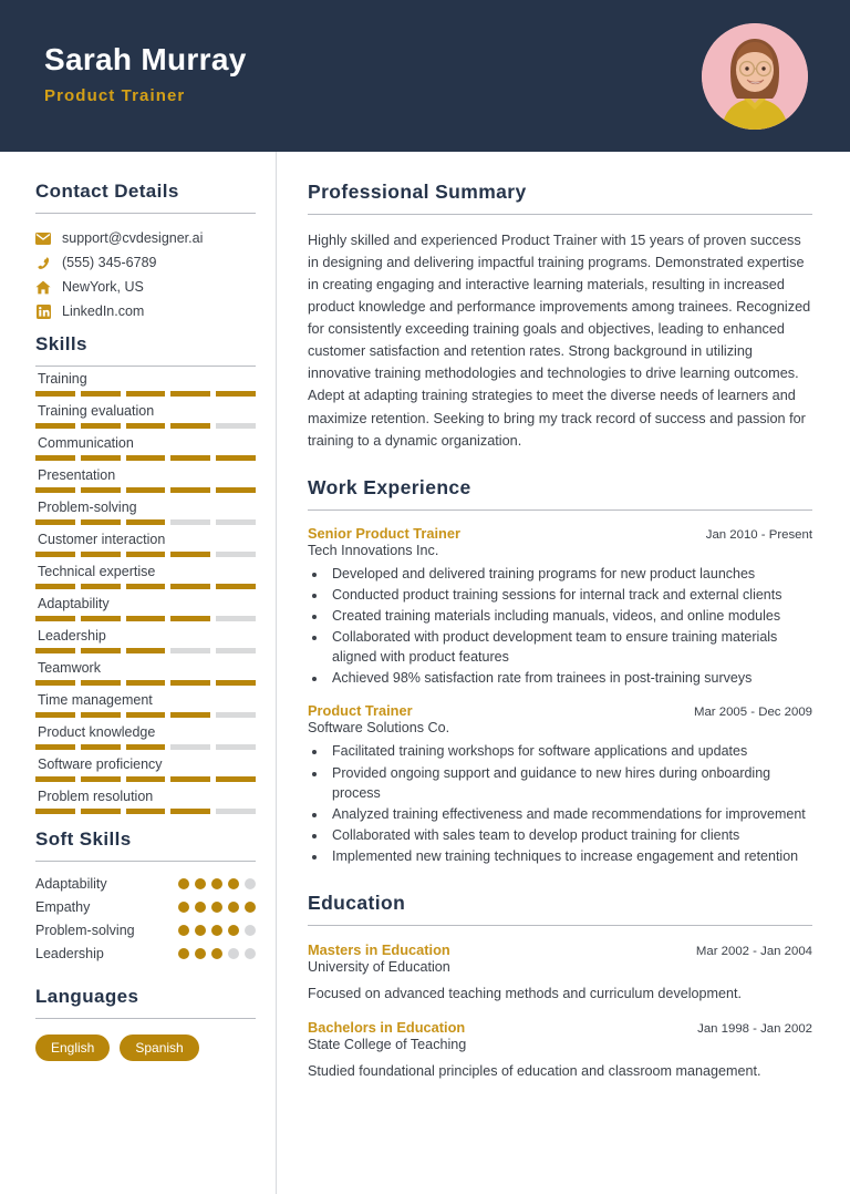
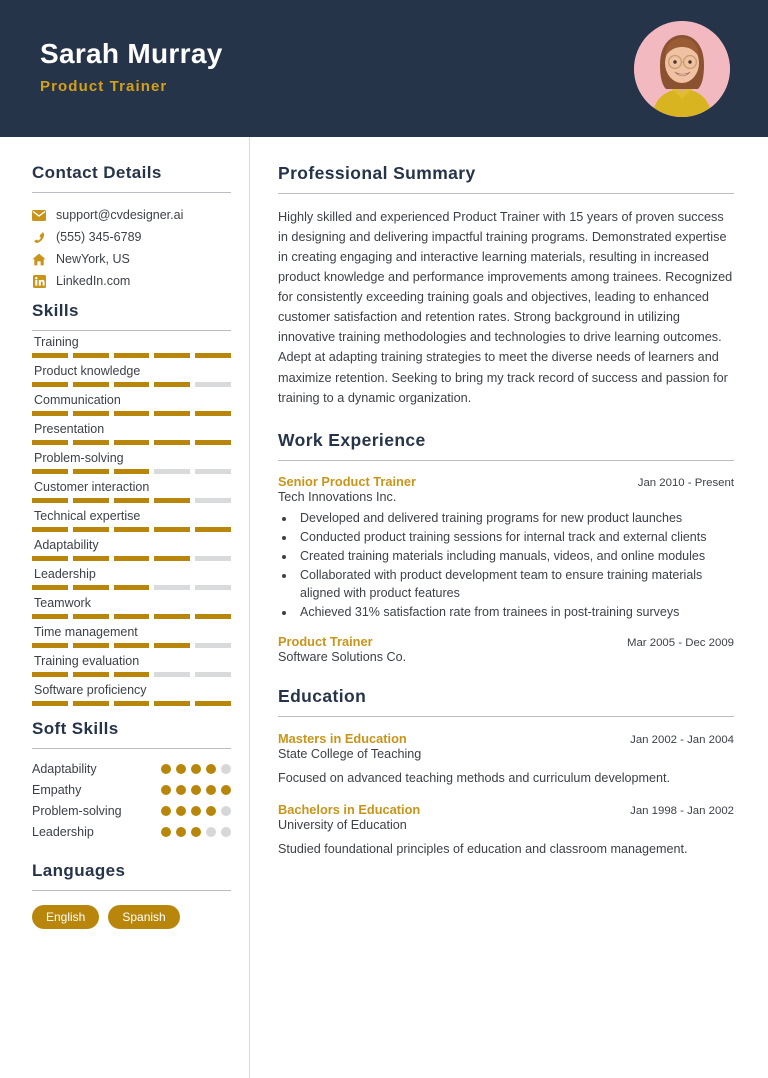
  Sarah Murray
  Product Trainer
  Contact Details
  support@cvdesigner.ai
  (555) 345-6789
  NewYork, US
  LinkedIn.com
  Skills
  Training
- Training evaluation
+ Product knowledge
  Communication
  Presentation
  Problem-solving
  Customer interaction
  Technical expertise
  Adaptability
  Leadership
  Teamwork
  Time management
- Product knowledge
+ Training evaluation
  Software proficiency
- Problem resolution
  Soft Skills
  Adaptability
  Empathy
  Problem-solving
  Leadership
  Languages
  English
  Spanish
  Professional Summary
  Highly skilled and experienced Product Trainer with 15 years of proven success in designing and delivering impactful training programs. Demonstrated expertise in creating engaging and interactive learning materials, resulting in increased product knowledge and performance improvements among trainees. Recognized for consistently exceeding training goals and objectives, leading to enhanced customer satisfaction and retention rates. Strong background in utilizing innovative training methodologies and technologies to drive learning outcomes. Adept at adapting training strategies to meet the diverse needs of learners and maximize retention. Seeking to bring my track record of success and passion for training to a dynamic organization.
  Work Experience
  Senior Product Trainer
  Jan 2010 - Present
  Tech Innovations Inc.
  Developed and delivered training programs for new product launches
  Conducted product training sessions for internal track and external clients
  Created training materials including manuals, videos, and online modules
  Collaborated with product development team to ensure training materials aligned with product features
- Achieved 98% satisfaction rate from trainees in post-training surveys
+ Achieved 31% satisfaction rate from trainees in post-training surveys
  Product Trainer
  Mar 2005 - Dec 2009
  Software Solutions Co.
- Facilitated training workshops for software applications and updates
- Provided ongoing support and guidance to new hires during onboarding process
- Analyzed training effectiveness and made recommendations for improvement
- Collaborated with sales team to develop product training for clients
- Implemented new training techniques to increase engagement and retention
  Education
  Masters in Education
- Mar 2002 - Jan 2004
+ Jan 2002 - Jan 2004
- University of Education
+ State College of Teaching
  Focused on advanced teaching methods and curriculum development.
  Bachelors in Education
  Jan 1998 - Jan 2002
- State College of Teaching
+ University of Education
  Studied foundational principles of education and classroom management.
